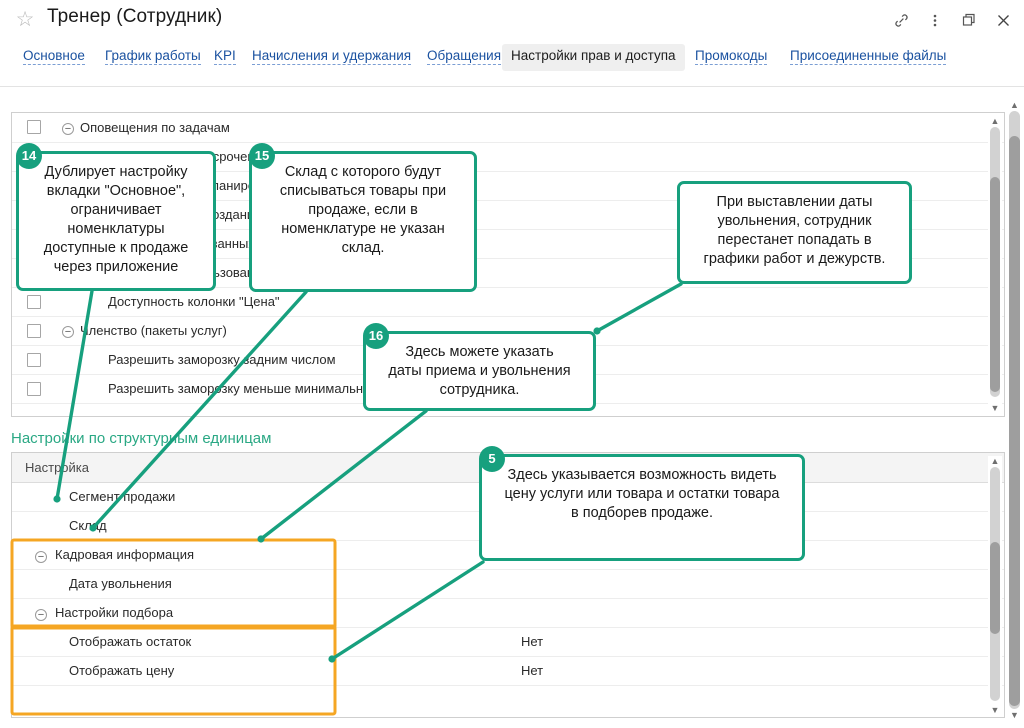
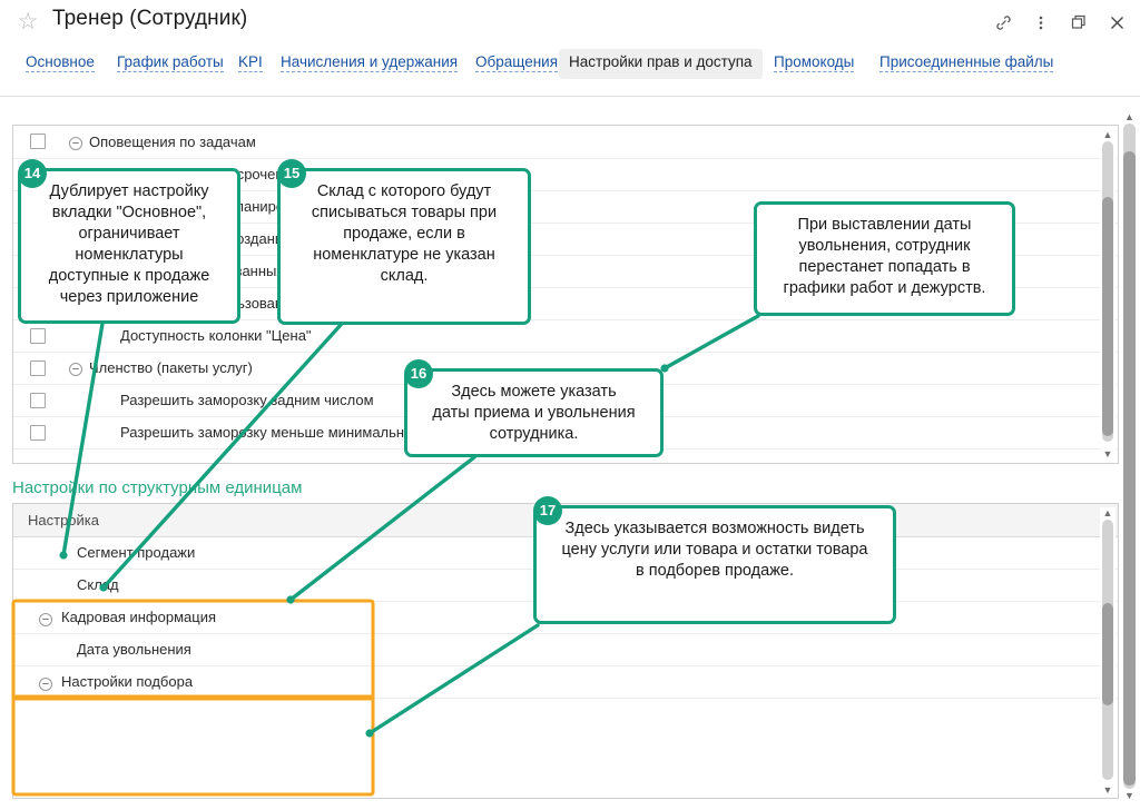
  ☆
  Тренер (Сотрудник)
  Основное
  График работы
  KPI
  Начисления и удержания
  Обращения
  Настройки прав и доступа
  Промокоды
  Присоединенные файлы
  	−	Оповещения по задачам
  		Доступность колонки "Цена"
  	−	ленство (пакеты услуг)
  		Разрешить заморозкуадним числом
  		Разрешить заморзку меньше минимальн
  ▲
  ▼
  Настройки по структурым единицам
  Настройка
  Сегмент продажи
  Склд
  − Кадровая информация
  Дата увольнения
  − Настройки подбора
- Отображать остаток	Нет
- Отображать цену	Нет
  ▲
  ▼
  ▲
  ▼
  14
  Дублирует настройку
  вкладки "Основное",
  ограничивает
  номенклатуры
  доступные к продаже
  через приложение
  15
  Склад с которого будут
  списываться товары при
  продаже, если в
  номенклатуре не указан
  склад.
  При выставлении даты
  увольнения, сотрудник
  перестанет попадать в
  графики работ и дежурств.
  16
  Здесь можете указать
  даты приема и увольнения
  сотрудника.
- 5
+ 17
  Здесь указывается возможность видеть
  цену услуги или товара и остатки товара
  в подборев продаже.
